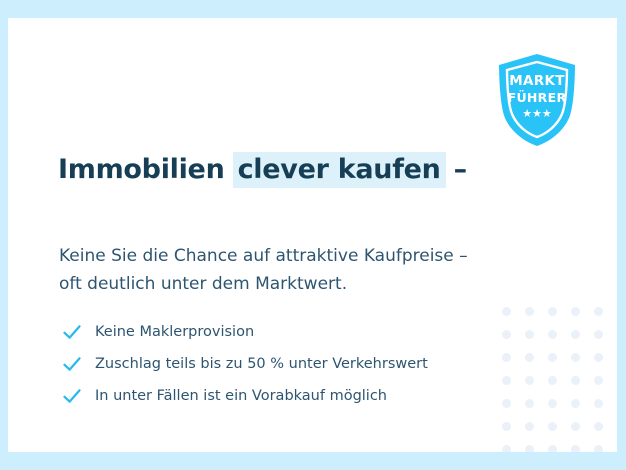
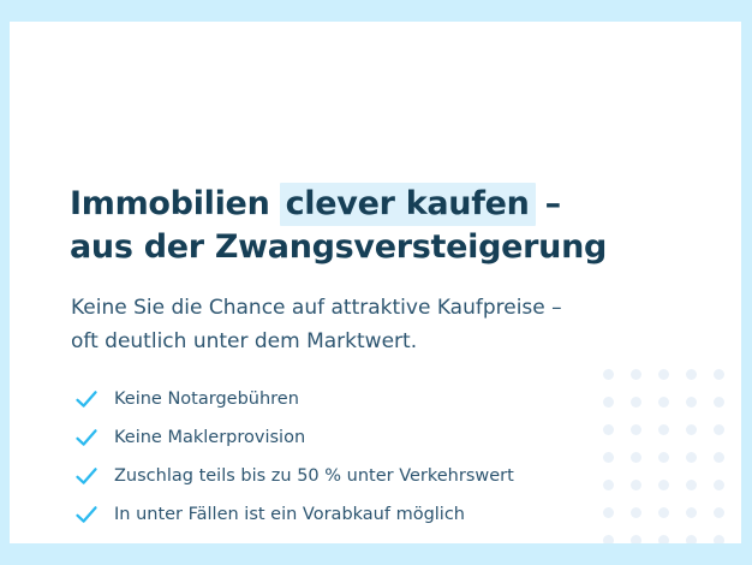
- MARKT
- FÜHRER
- ★★★
  Immobilien clever kaufen –
+ aus der Zwangsversteigerung
  Keine Sie die Chance auf attraktive Kaufpreise –
  oft deutlich unter dem Marktwert.
+ Keine Notargebühren
  Keine Maklerprovision
  Zuschlag teils bis zu 50 % unter Verkehrswert
  In unter Fällen ist ein Vorabkauf möglich
